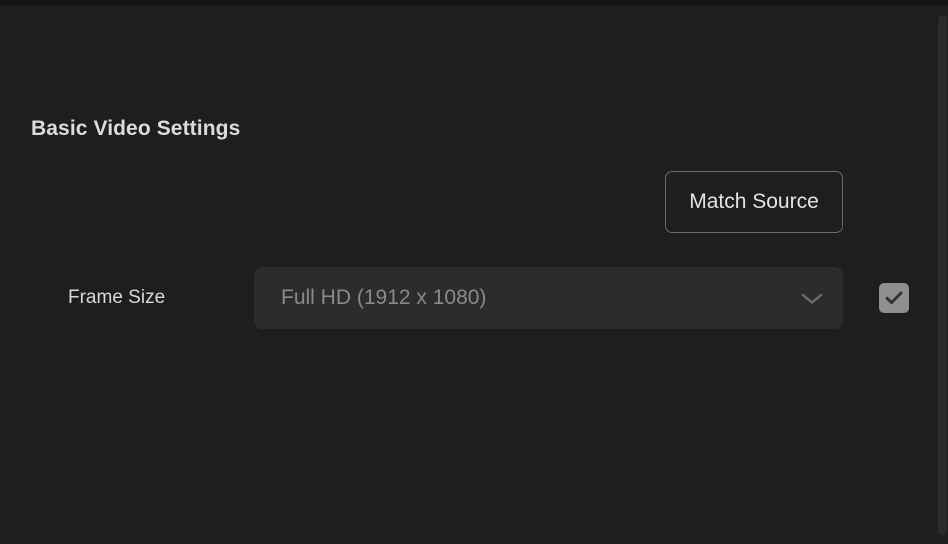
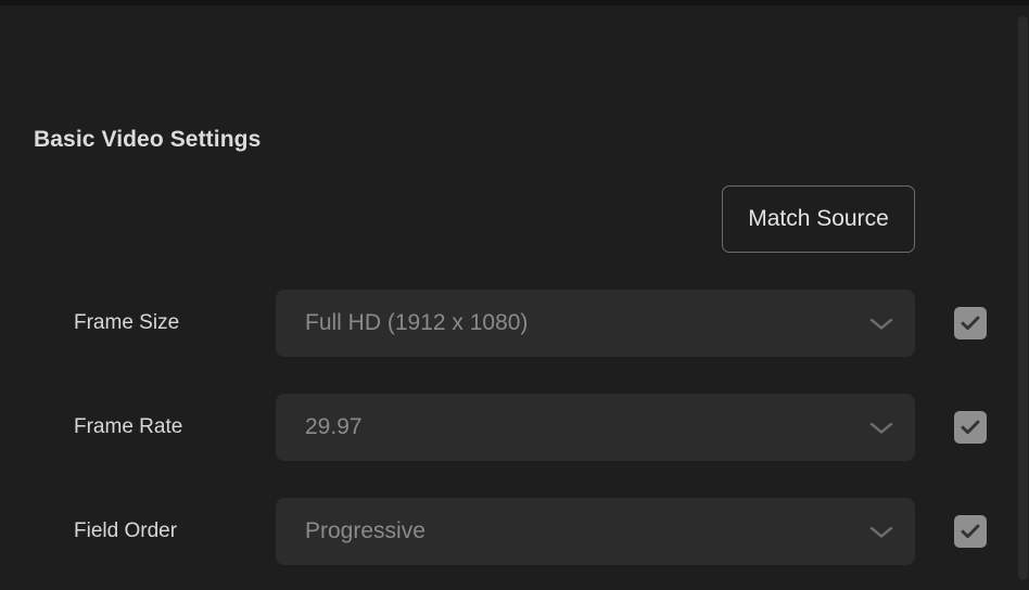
  Basic Video Settings
  Match Source
  Frame Size
  Full HD (1912 x 1080)
+ Frame Rate
+ 29.97
+ Field Order
+ Progressive
